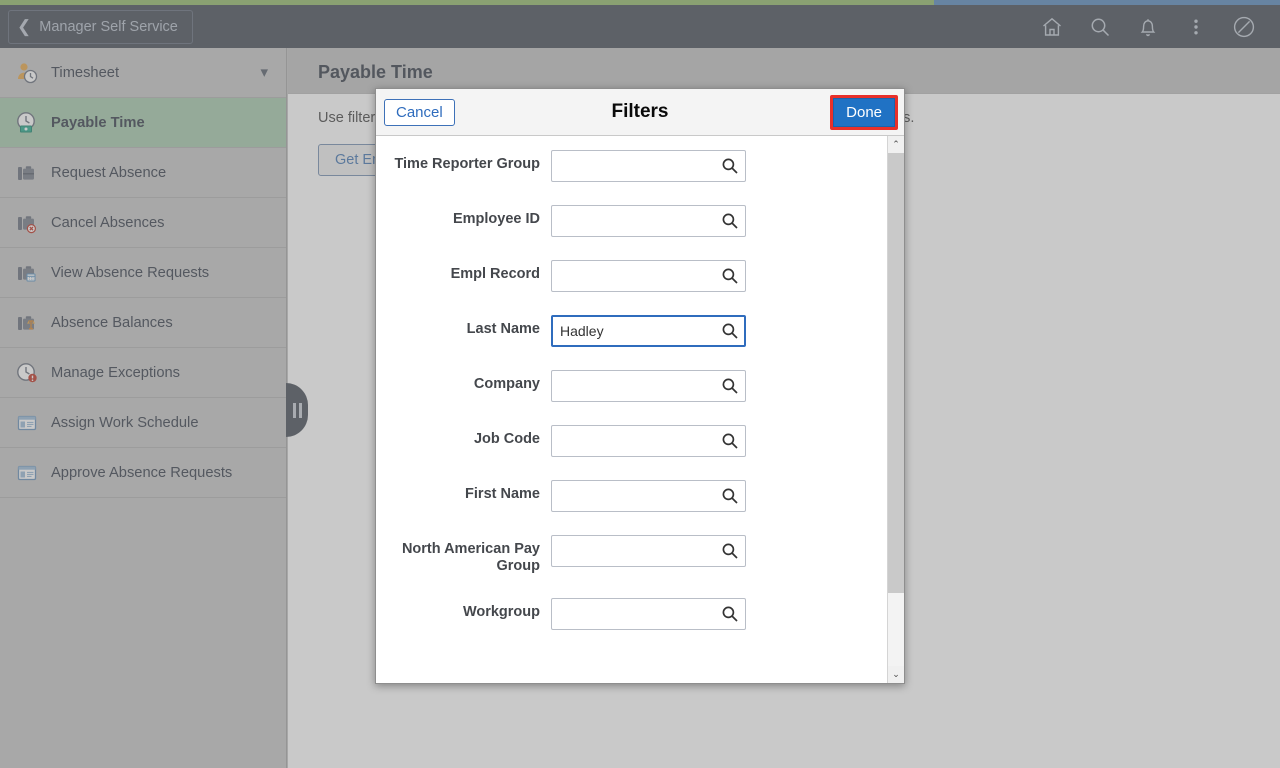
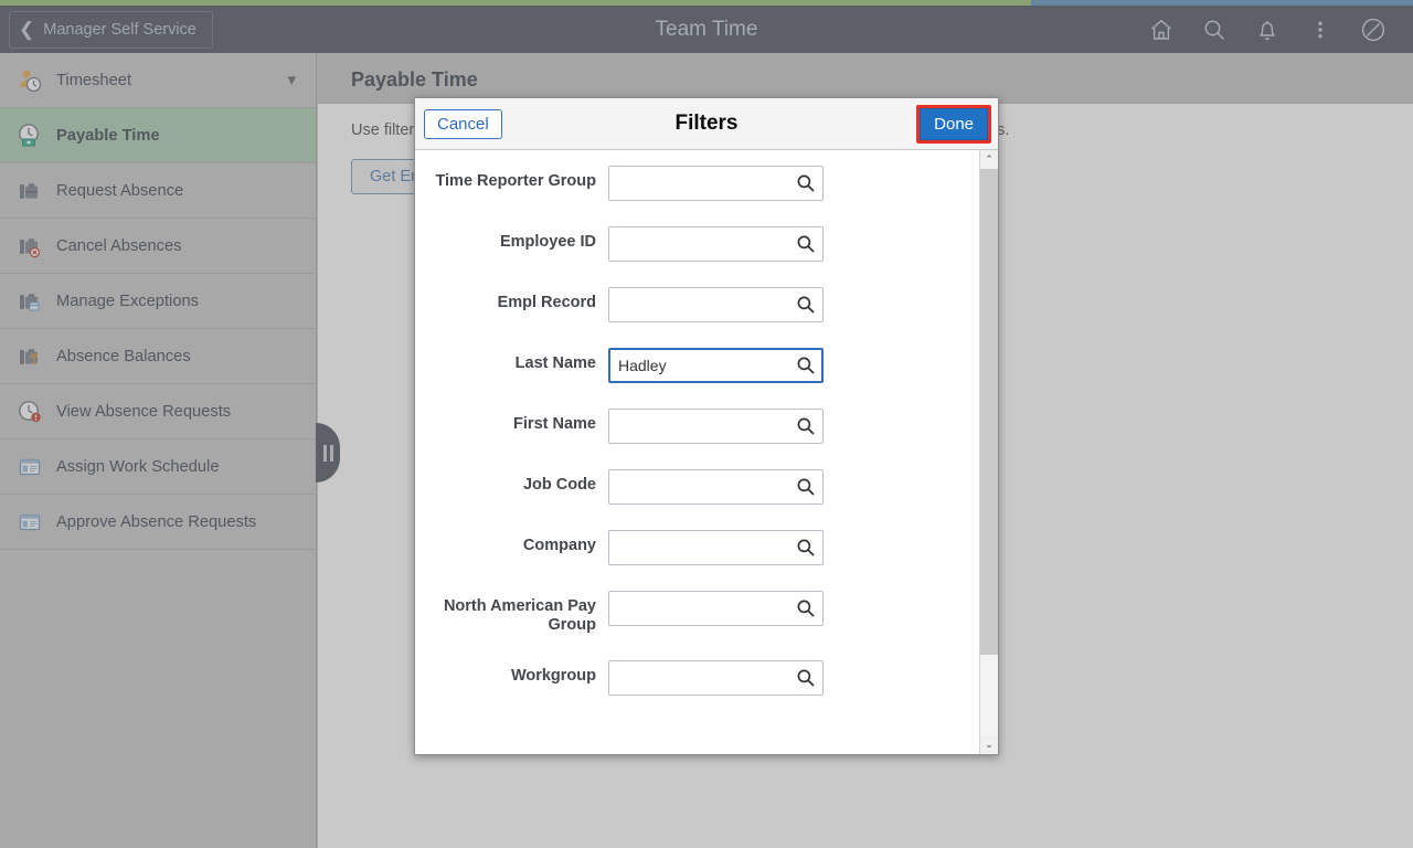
  ❮
  Manager Self Service
+ Team Time
  Timesheet
  ▾
  Payable Time
  Request Absence
  Cancel Absences
- View Absence Requests
+ Manage Exceptions
  Absence Balances
- Manage Exceptions
+ View Absence Requests
  Assign Work Schedule
  Approve Absence Requests
  Payable Time
  Cancel
  Filters
  Done
  Time Reporter Group
  Employee ID
  Empl Record
  Last Name
  Hadley
- Company
+ First Name
  Job Code
- First Name
+ Company
  North American Pay Group
  Workgroup
  ⌃
  ⌄
